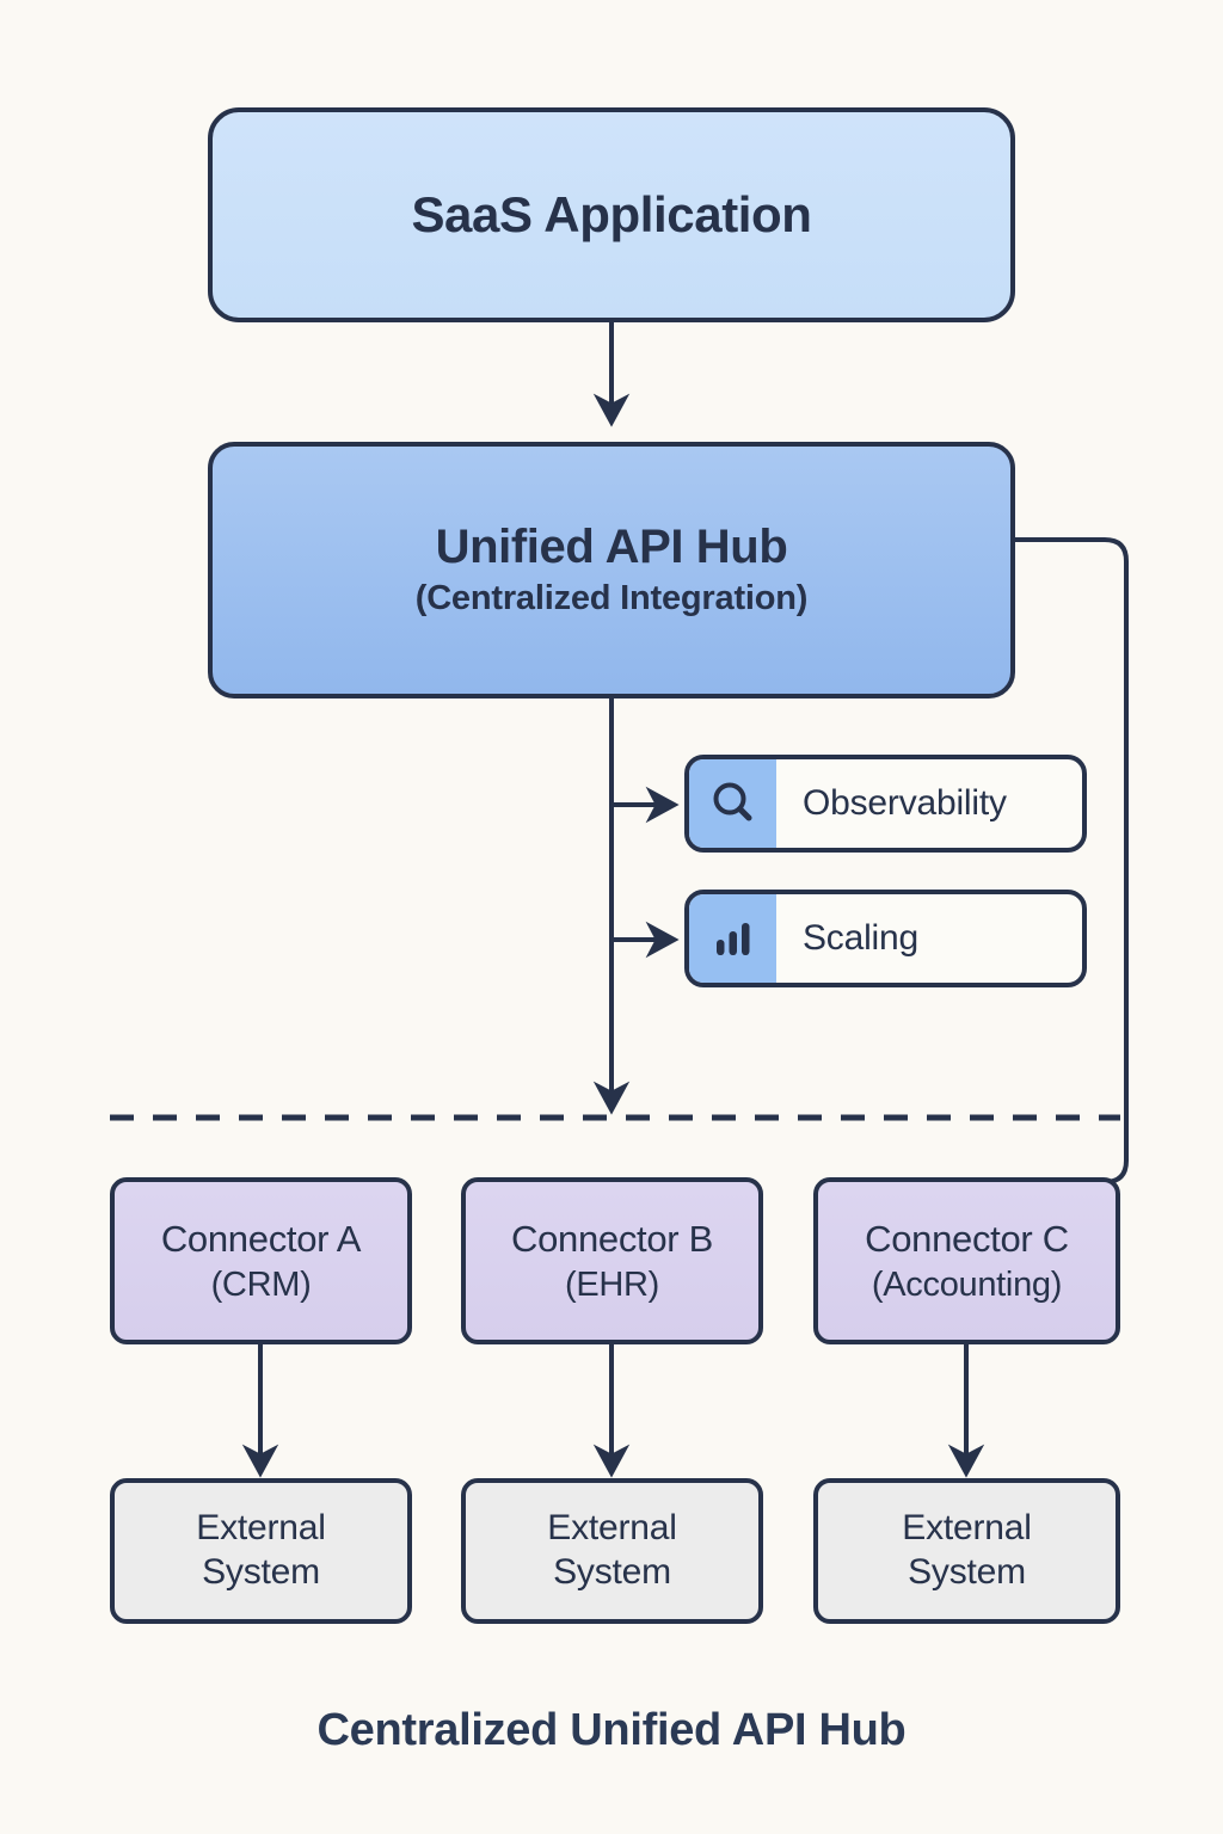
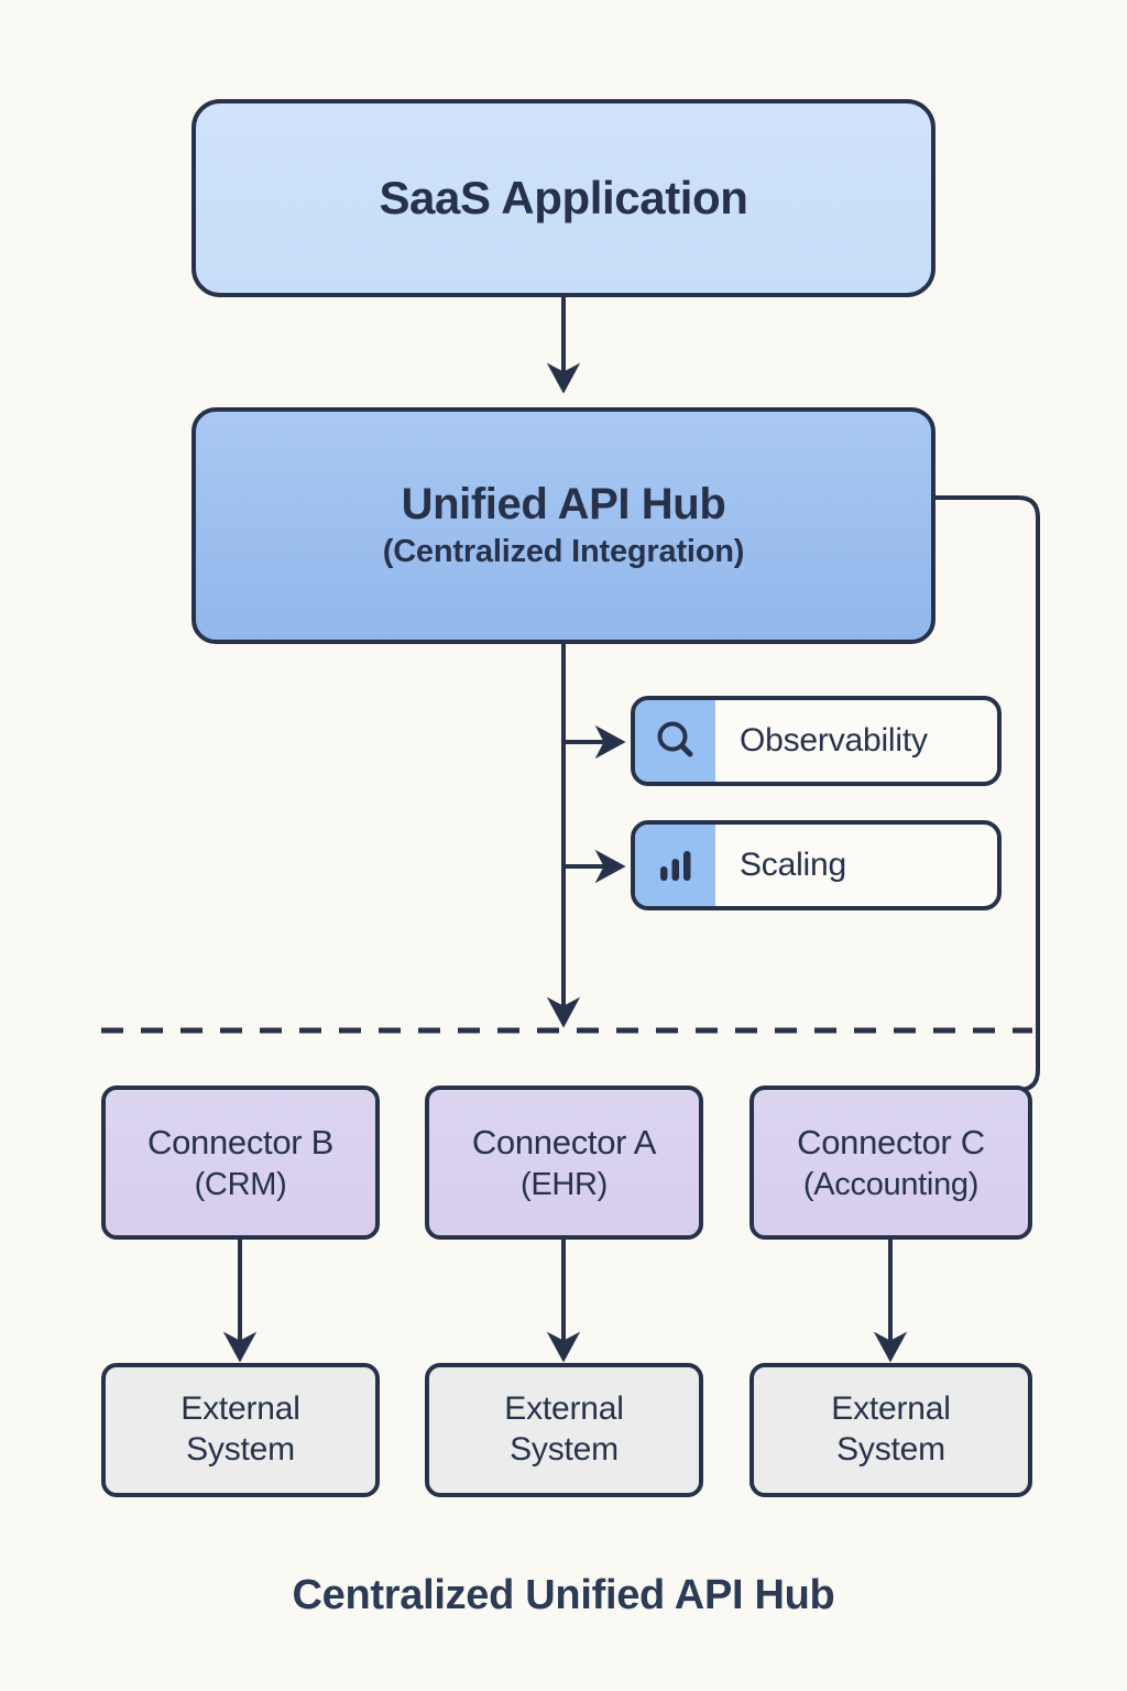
  SaaS Application
  Unified API Hub
  (Centralized Integration)
  Observability
  Scaling
- Connector A
+ Connector B
  (CRM)
- Connector B
+ Connector A
  (EHR)
  Connector C
  (Accounting)
  External
  System
  External
  System
  External
  System
  Centralized Unified API Hub
